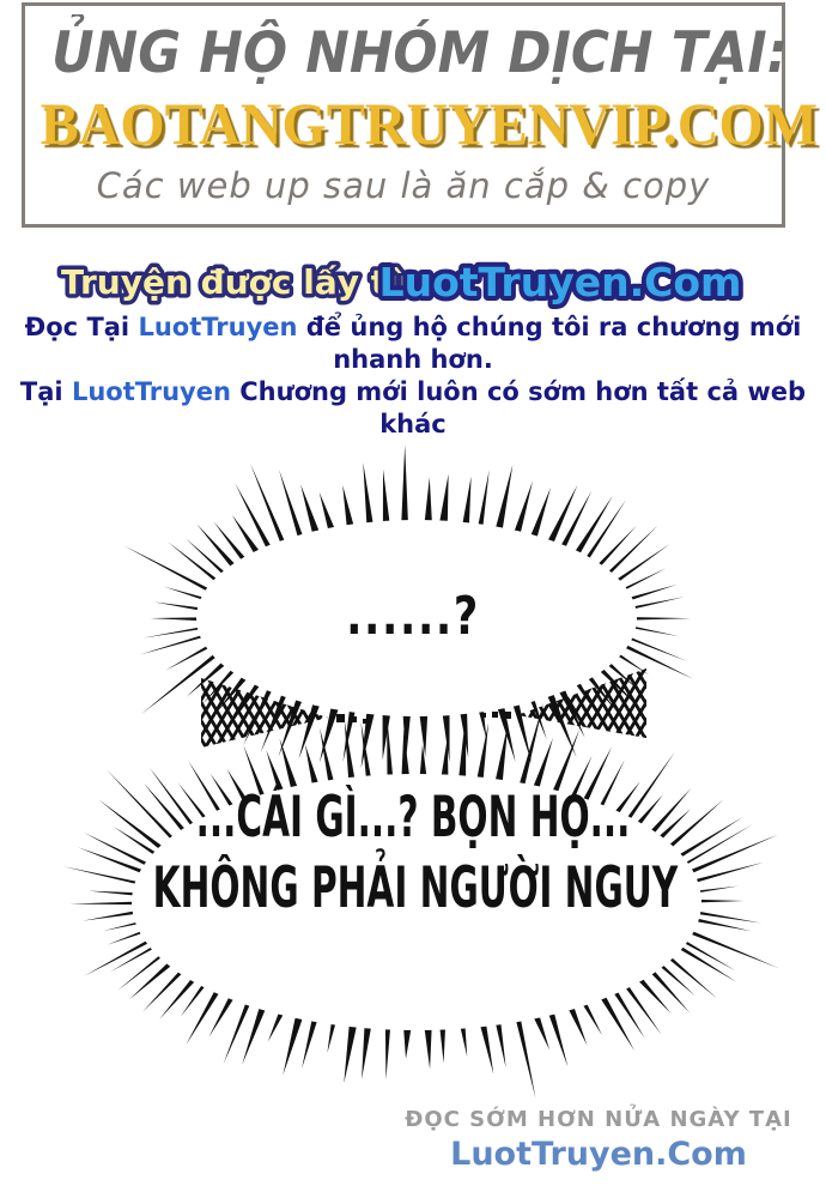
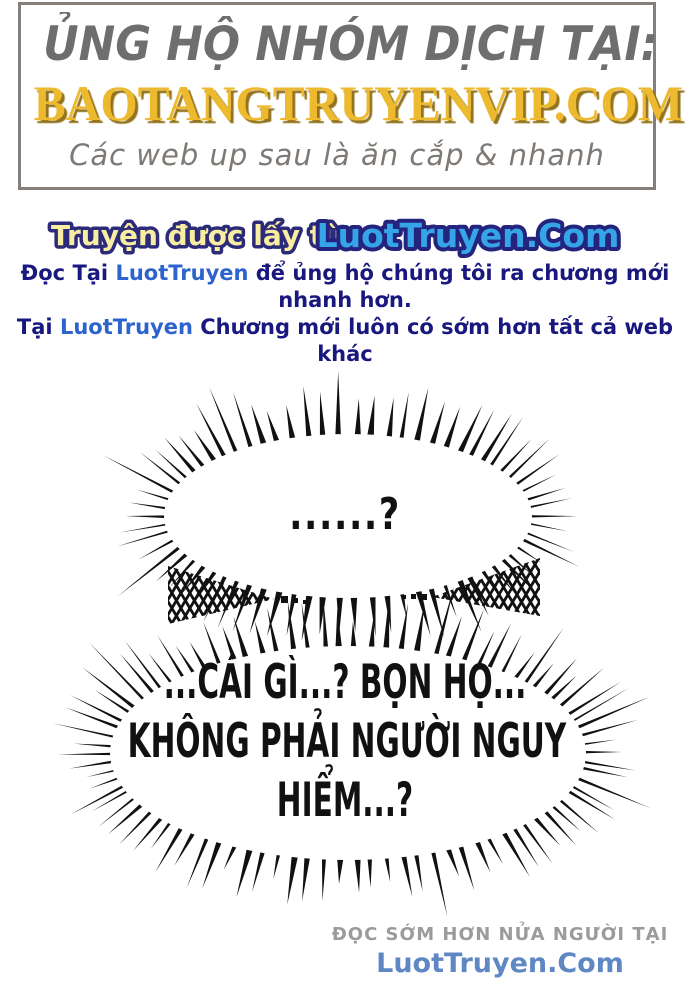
  ỦNG HỘ NHÓM DỊCH TẠ
  BAOTANGTRUYENVIP.CO
- Các web up sau là ăn cắp & copy
+ Các web up sau là ăn cắp & nhanh
  Truyện được lấy từ
  LuotTruyen.Com
  Đọc Tại LuotTruyen để ủng hộ chúng tôi ra chương mới nhanh hơn.
  Tại LuotTruyen Chương mới luôn có sớm hơn tất cả web khác
  ......?
  ...CÁI GÌ...? BỌN HỌ...
  KHÔNG PHẢI NGƯỜI NGUY
+ HIỂM...?
- ĐỌC SỚM HƠN NỬA NGÀY TẠI
+ ĐỌC SỚM HƠN NỬA NGƯỜI TẠI
  LuotTruyen.Com
